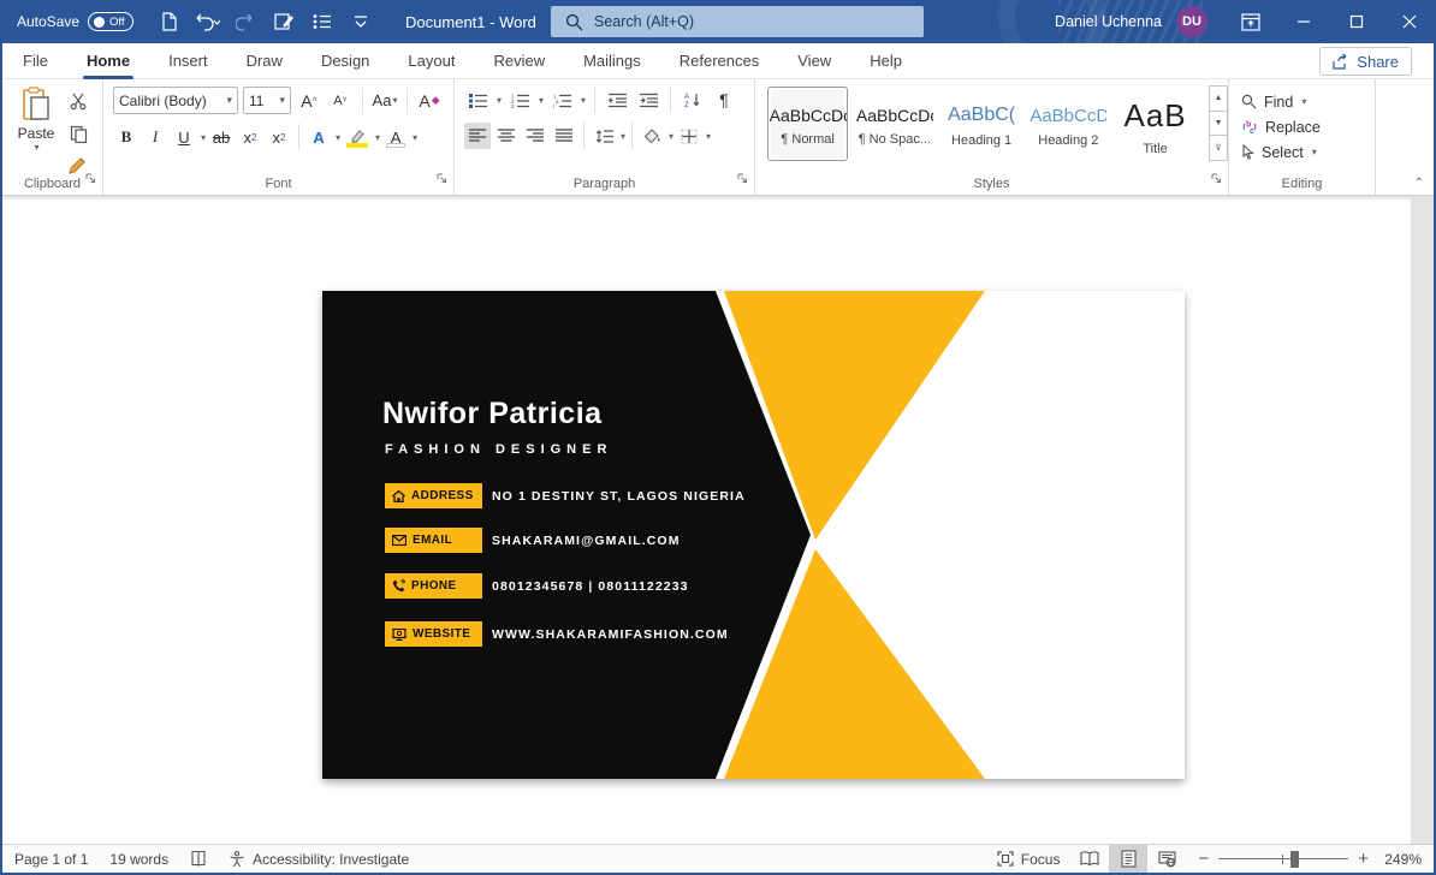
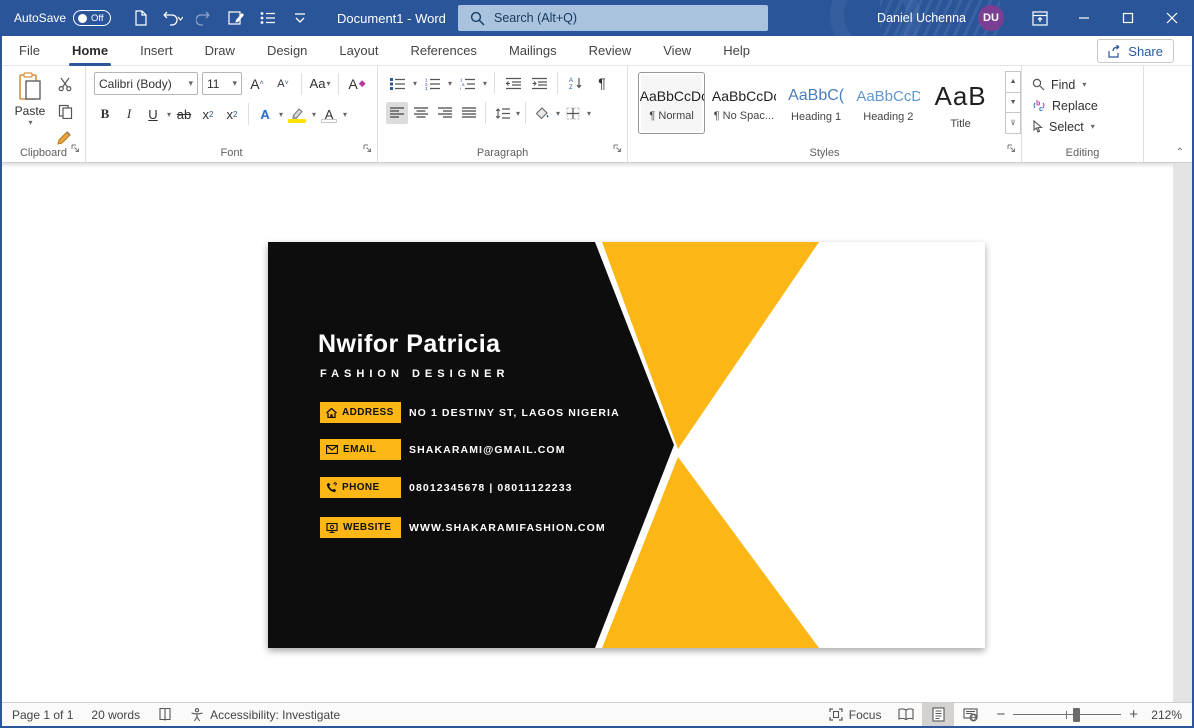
  AutoSave
  Off
  Document1 - Word
  Search (Alt+Q)
  Daniel Uchenna
  DU
  File
  Home
  Insert
  Draw
  Design
  Layout
- Review
+ References
  Mailings
- References
+ Review
  View
  Help
  Share
  Paste
  ▾
  Clipboard
  Calibri (Body)
  ▾
  11
  ▾
  A
  A
  Aa
  ▾
  A
  ◆
  B
  I
  U
  ▾
  ab
  x
  2
  x
  2
  A
  ▾
  ▾
  A
  ▾
  Font
  ▾
  ▾
  ▾
  ¶
  ▾
  ▾
  ▾
  Paragraph
  AaBbCcD
  ¶ Normal
  AaBbCcD
  ¶ No Spac...
  AaBbC(
  Heading 1
  AaBbCcD
  Heading 2
  AaB
  Title
  Styles
  Find
  ▾
  Replace
  Select
  ▾
  Editing
  ⌃
  Nwifor Patricia
  FASHION DESIGNER
  ADDRESS
  NO 1 DESTINY ST, LAGOS NIGERIA
  EMAIL
  SHAKARAMI@GMAIL.COM
  PHONE
  08012345678 | 08011122233
  WEBSITE
  WWW.SHAKARAMIFASHION.COM
  Page 1 of 1
- 19 words
+ 20 words
  Accessibility: Investigate
  Focus
  −
  +
- 249%
+ 212%
